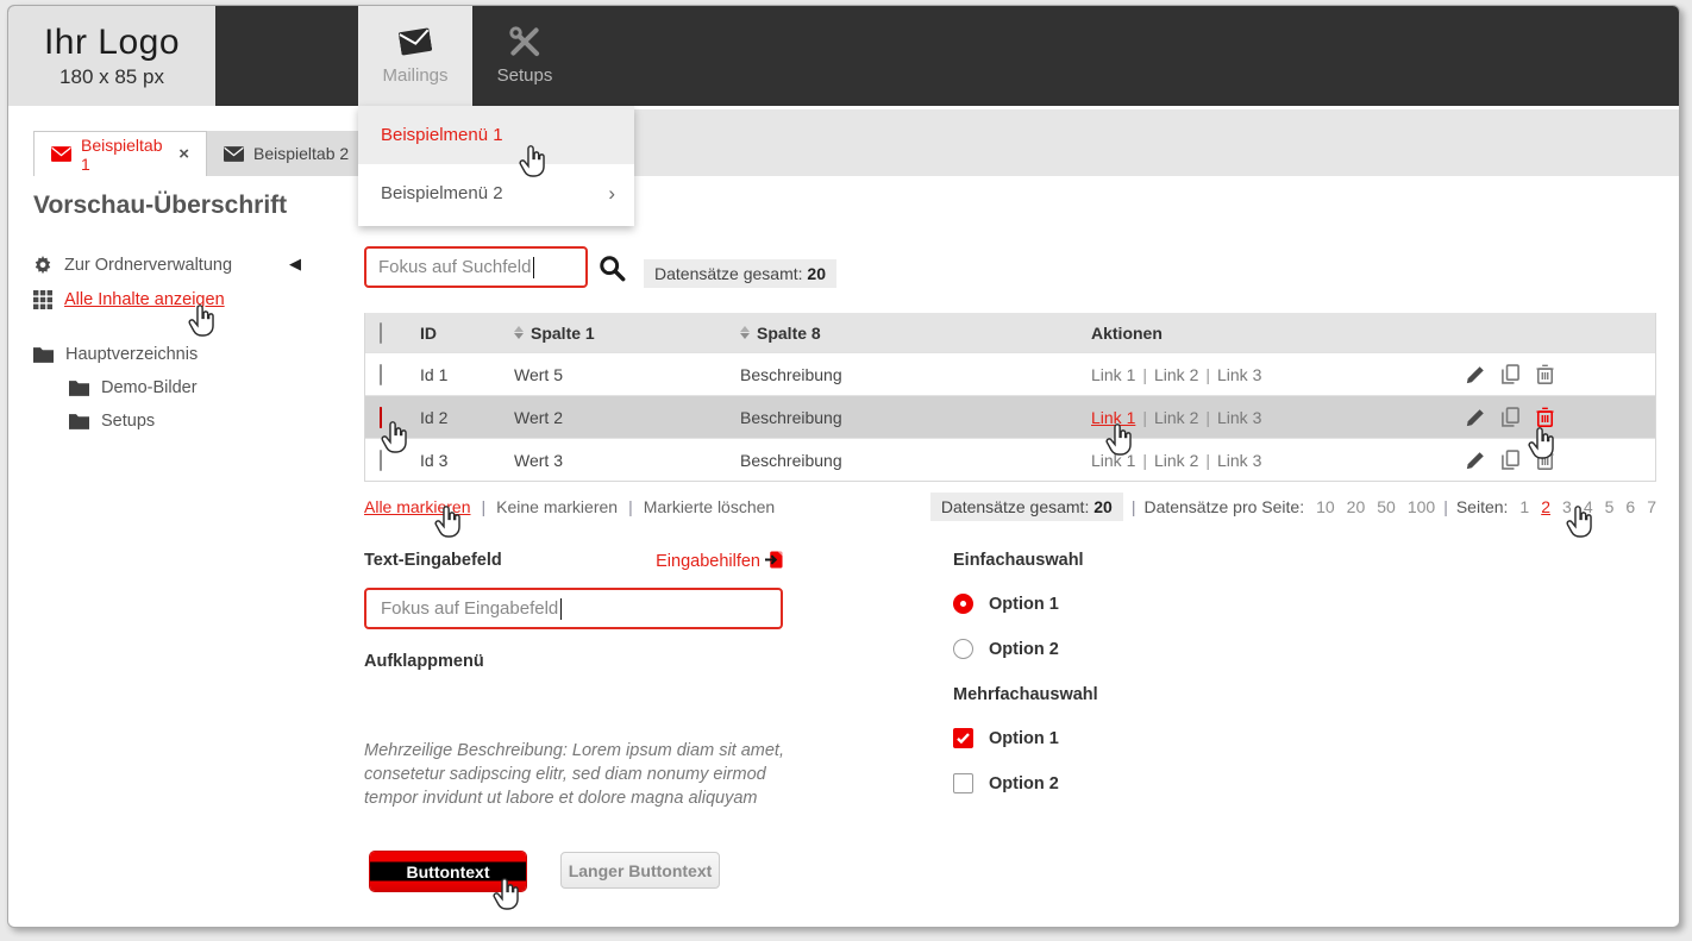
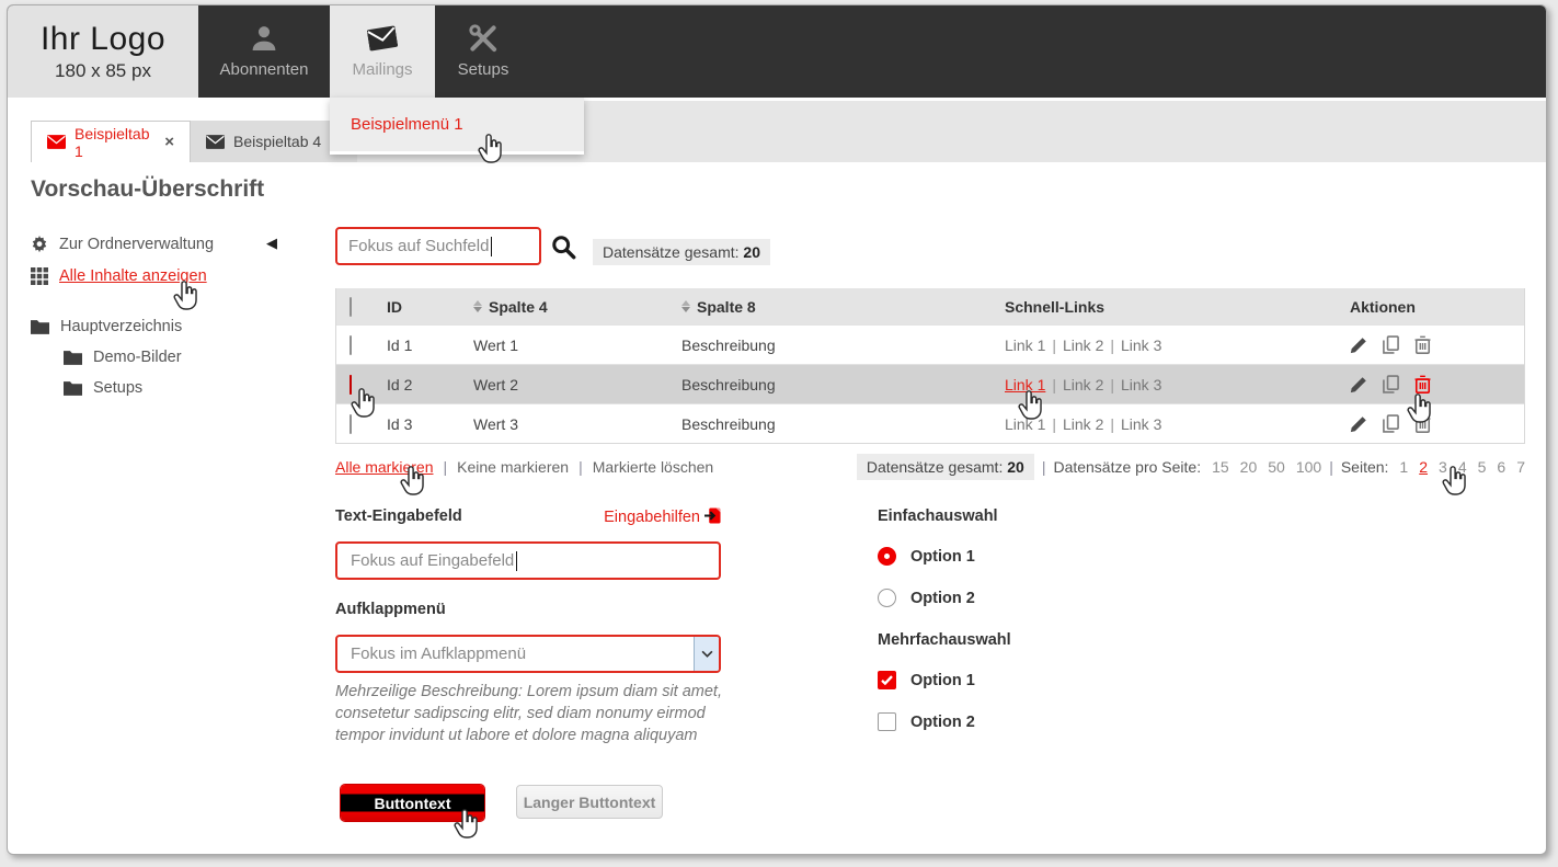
  Ihr Logo
  180 x 85 px
+ Abonnenten
  Mailings
  Setups
- Beispieltab 2
+ Beispieltab 4
  Beispieltab 1
  ×
  Beispielmenü 1
- Beispielmenü 2
- ›
  Vorschau-Überschrift
  Zur Ordnerverwaltung
  ◀
  Alle Inhalte anzeigen
  Hauptverzeichnis
  Demo-Bilder
  Setups
  Fokus auf Suchfeld
  Datensätze gesamt: 20
  ID
- Spalte 1
+ Spalte 4
  Spalte 8
+ Schnell-Links
  Aktionen
  Id 1
- Wert 5
+ Wert 1
  Beschreibung
  Link 1 | Link 2 | Link 3
  Id 2
  Wert 2
  Beschreibung
  Link 1 | Link 2 | Link 3
  Id 3
  Wert 3
  Beschreibung
  Link 1 | Link 2 | Link 3
  Alle markieren
  |
  Keine markieren
  |
  Markierte löschen
  Datensätze gesamt: 20
  |
  Datensätze pro Seite:
- 10
+ 15
  20
  50
  100
  |
  Seiten:
  1
  2
  3
  4
  5
  6
  7
  Text-Eingabefeld
  Eingabehilfen
  Fokus auf Eingabefeld
  Aufklappmenü
+ Fokus im Aufklappmenü
  Mehrzeilige Beschreibung: Lorem ipsum diam sit amet, consetetur sadipscing elitr, sed diam nonumy eirmod tempor invidunt ut labore et dolore magna aliquyam
  Buttontext
  Langer Buttontext
  Einfachauswahl
  Option 1
  Option 2
  Mehrfachauswahl
  Option 1
  Option 2
